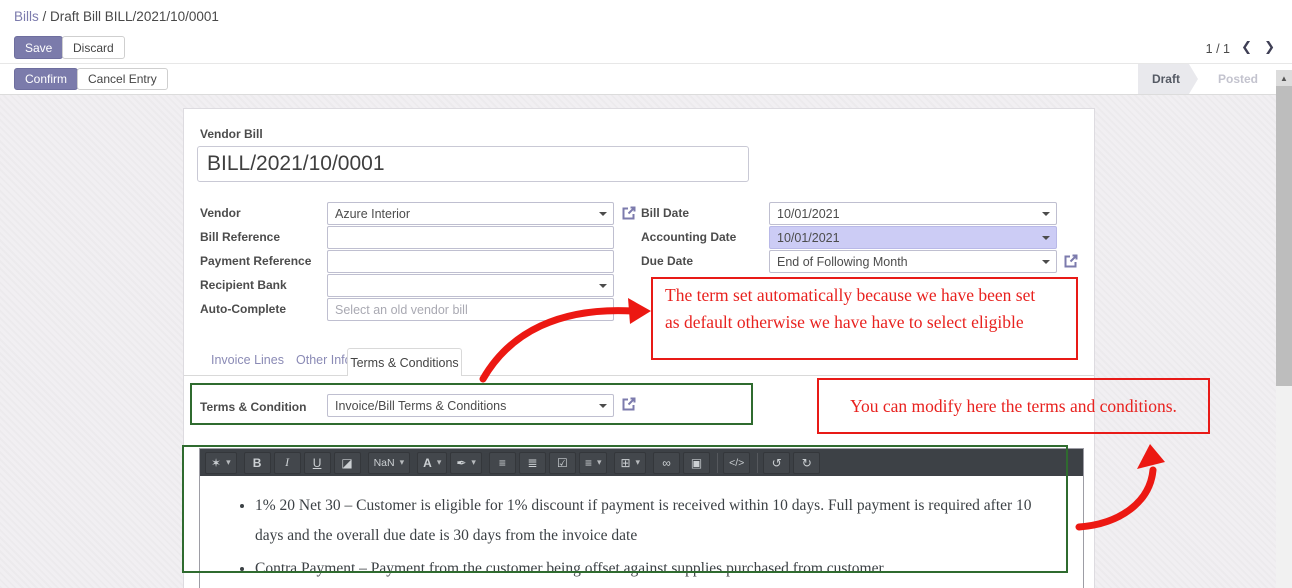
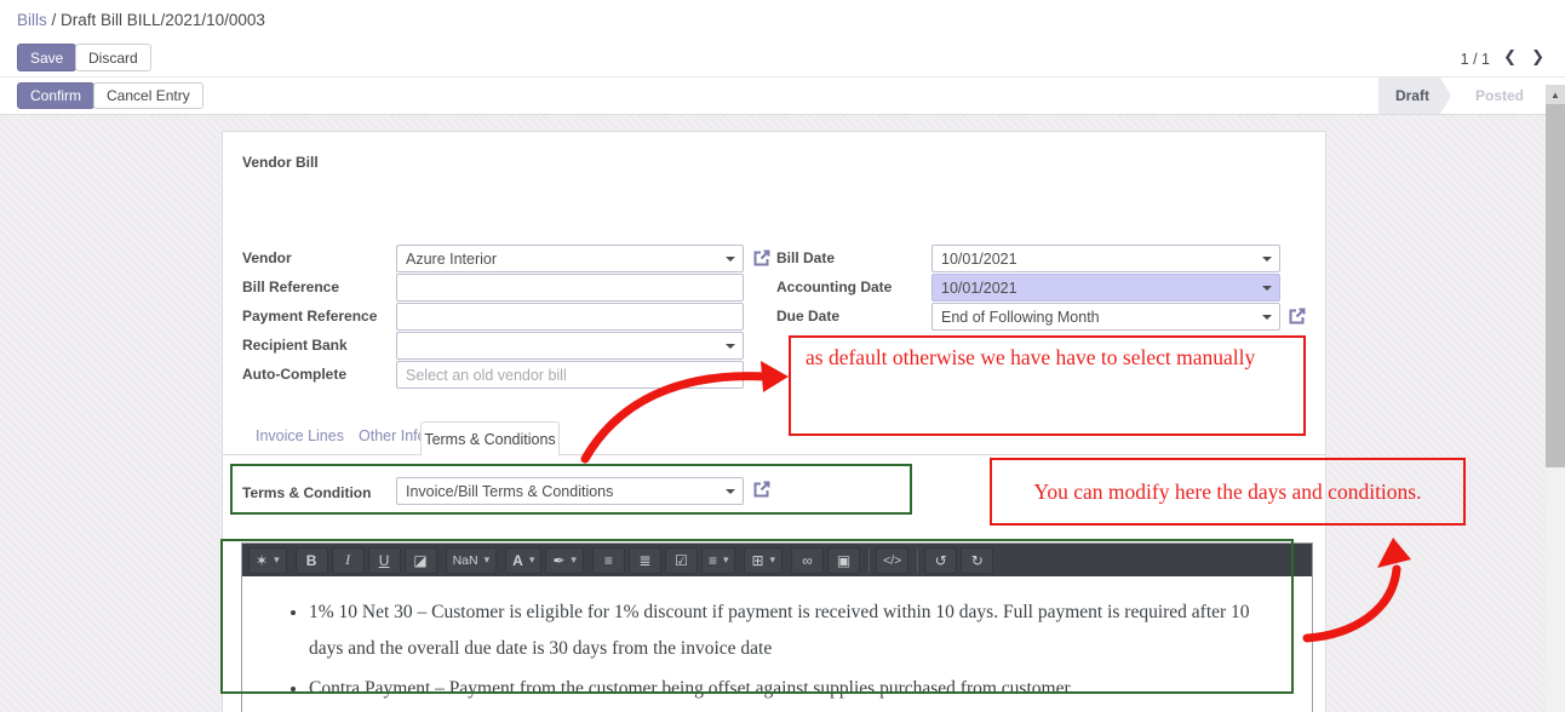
- Bills / Draft Bill BILL/2021/10/0001
+ Bills / Draft Bill BILL/2021/10/0003
  Save
  Discard
  1 / 1
  ❮
  ❯
  Confirm
  Cancel Entry
  Draft
  Posted
  Vendor Bill
- BILL/2021/10/0001
  Vendor
  Azure Interior
  Bill Reference
  Payment Reference
  Recipient Bank
  Auto-Complete
  Select an old vendor bill
  Bill Date
  10/01/2021
  Accounting Date
  10/01/2021
  Due Date
  End of Following Month
  Invoice Lines
  Other Inf
  Terms & Conditions
  Terms & Condition
  Invoice/Bill Terms & Conditions
  ✶
  B
  I
  U
  ◪
  NaN
  A
  ✒
  ≡
  ≣
  ☑
  ≡
  ⊞
  ∞
  ▣
  </>
  ↺
  ↻
- 1% 20 Net 30 – Customer is eligible for 1% discount if payment is received within 10 days. Full payment is required after 10 days and the overall due date is 30 days from the invoice date
+ 1% 10 Net 30 – Customer is eligible for 1% discount if payment is received within 10 days. Full payment is required after 10 days and the overall due date is 30 days from the invoice date
  Contra Payment – Payment from the customer being offset against supplies purchased from customer
- The term set automatically because we have been set
- as default otherwise we have have to select eligible
+ as default otherwise we have have to select manually
- You can modify here the terms and conditions.
+ You can modify here the days and conditions.
  ▲
